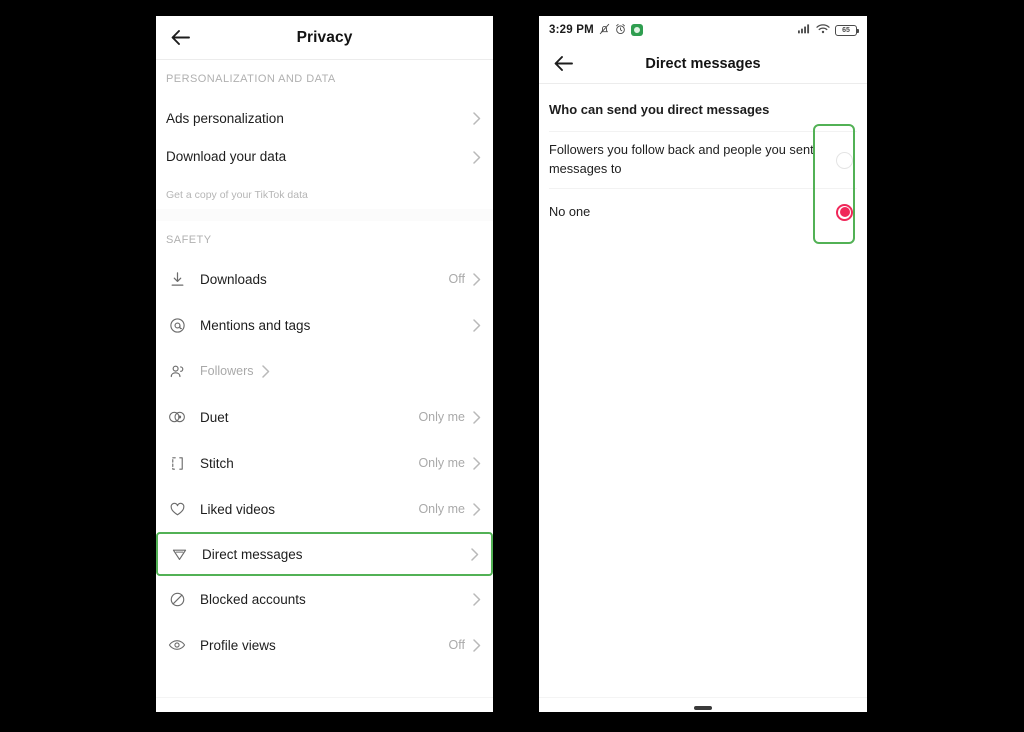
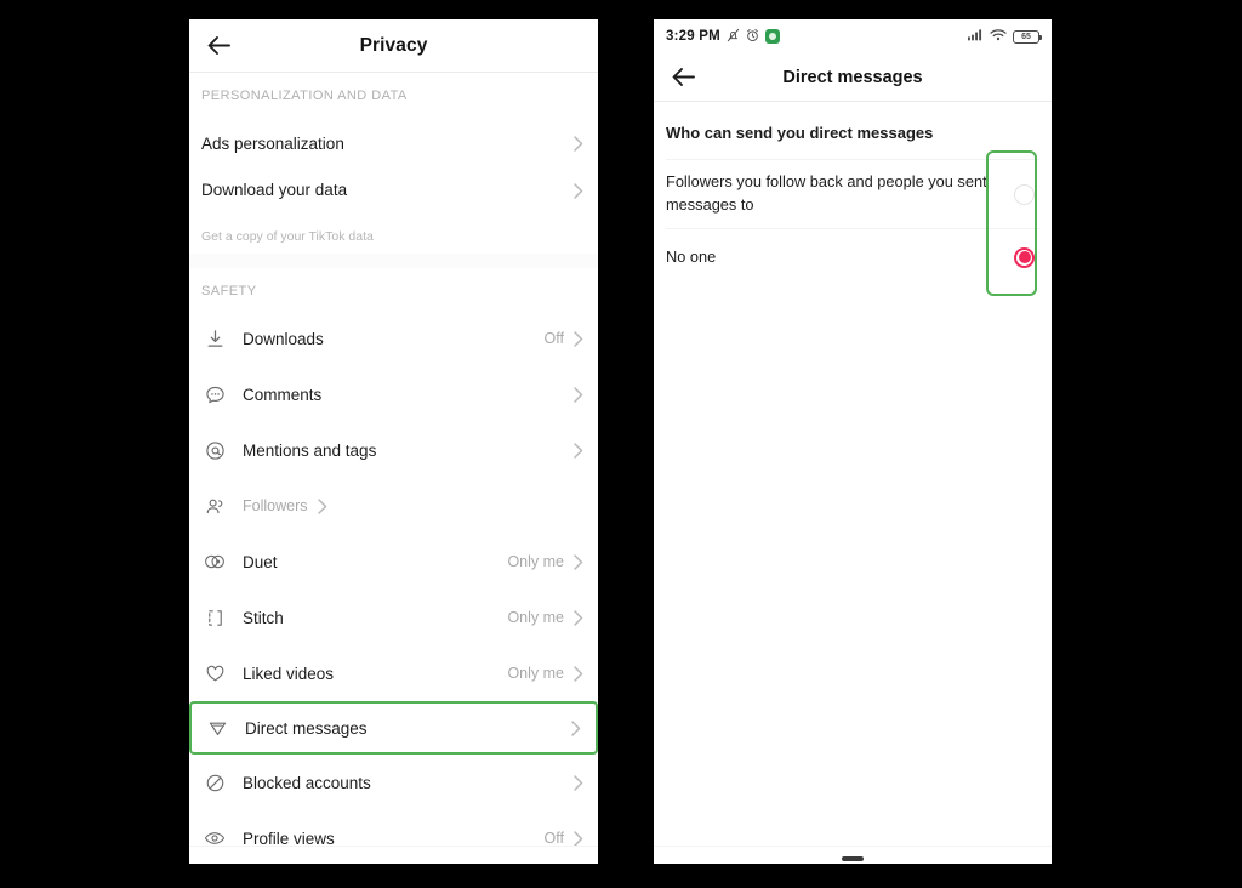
  Privacy
  PERSONALIZATION AND DATA
  Ads personalization
  Download your data
  Get a copy of your TikTok data
  SAFETY
  Downloads
  Off
+ Comments
  Mentions and tags
  Followers
  Duet
  Only me
  Stitch
  Only me
  Liked videos
  Only me
  Direct messages
  Blocked accounts
  Profile views
  Off
  3:29 PM
  Direct messages
  Who can send you direct messages
  Followers you follow back and people you sent messages to
  No one
